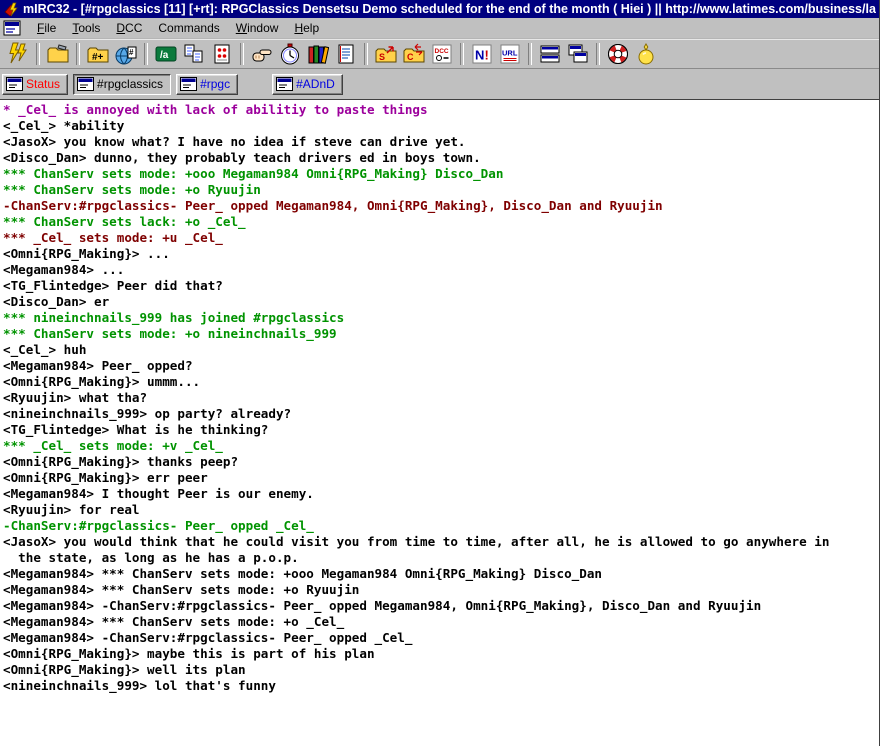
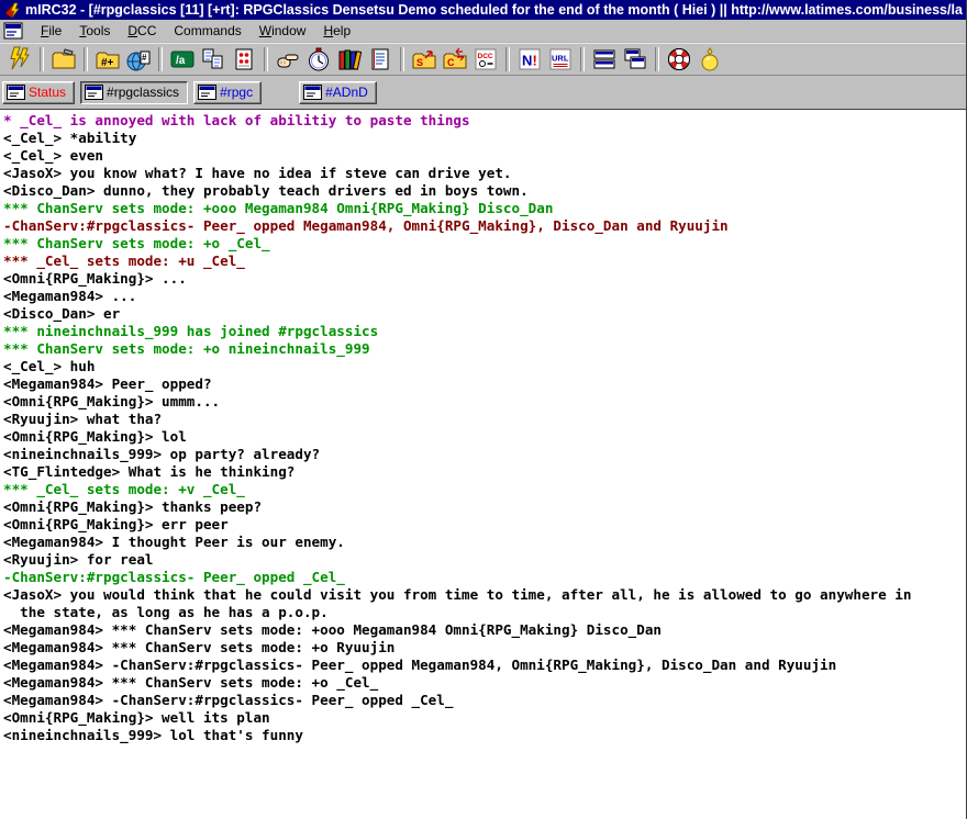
  mIRC32 - [#rpgclassics [11] [+rt]: RPGClassics Densetsu Demo scheduled for the end of the month ( Hiei ) || http://www.latimes.com/business/la
  File
  Tools
  DCC
  Commands
  Window
  Help
  #+
  #
  /a
  S
  C
  N
  !
  URL
  Status
  #rpgclassics
  #rpgc
  #ADnD
  * _Cel_ is annoyed with lack of abilitiy to paste things
  <_Cel_> *ability
+ <_Cel_> even
  <JasoX> you know what? I have no idea if steve can drive yet.
  <Disco_Dan> dunno, they probably teach drivers ed in boys town.
  *** ChanServ sets mode: +ooo Megaman984 Omni{RPG_Making} Disco_Dan
- *** ChanServ sets mode: +o Ryuujin
  -ChanServ:#rpgclassics- Peer_ opped Megaman984, Omni{RPG_Making}, Disco_Dan and Ryuujin
- *** ChanServ sets lack: +o _Cel_
+ *** ChanServ sets mode: +o _Cel_
  *** _Cel_ sets mode: +u _Cel_
  <Omni{RPG_Making}> ...
  <Megaman984> ...
- <TG_Flintedge> Peer did that?
  <Disco_Dan> er
  *** nineinchnails_999 has joined #rpgclassics
  *** ChanServ sets mode: +o nineinchnails_999
  <_Cel_> huh
  <Megaman984> Peer_ opped?
  <Omni{RPG_Making}> ummm...
  <Ryuujin> what tha?
+ <Omni{RPG_Making}> lol
  <nineinchnails_999> op party? already?
  <TG_Flintedge> What is he thinking?
  *** _Cel_ sets mode: +v _Cel_
  <Omni{RPG_Making}> thanks peep?
  <Omni{RPG_Making}> err peer
  <Megaman984> I thought Peer is our enemy.
  <Ryuujin> for real
  -ChanServ:#rpgclassics- Peer_ opped _Cel_
  <JasoX> you would think that he could visit you from time to time, after all, he is allowed to go anywhere in
  the state, as long as he has a p.o.p.
  <Megaman984> *** ChanServ sets mode: +ooo Megaman984 Omni{RPG_Making} Disco_Dan
  <Megaman984> *** ChanServ sets mode: +o Ryuujin
  <Megaman984> -ChanServ:#rpgclassics- Peer_ opped Megaman984, Omni{RPG_Making}, Disco_Dan and Ryuujin
  <Megaman984> *** ChanServ sets mode: +o _Cel_
  <Megaman984> -ChanServ:#rpgclassics- Peer_ opped _Cel_
- <Omni{RPG_Making}> maybe this is part of his plan
  <Omni{RPG_Making}> well its plan
  <nineinchnails_999> lol that's funny
